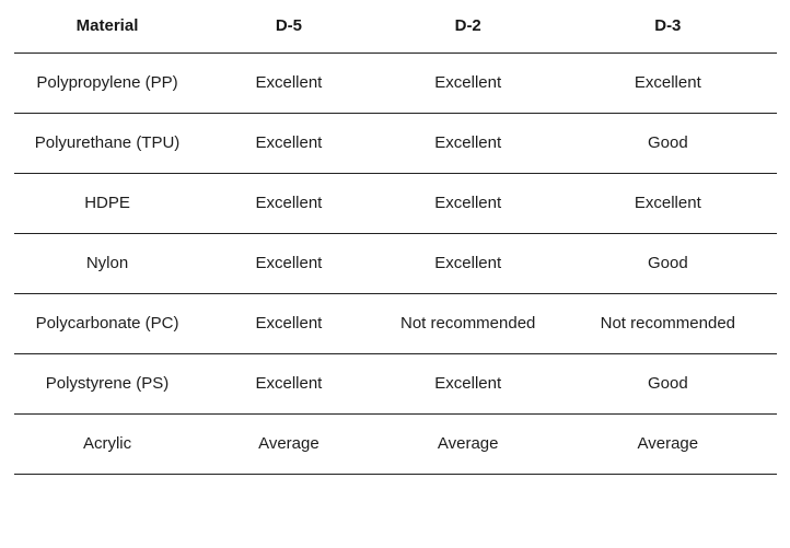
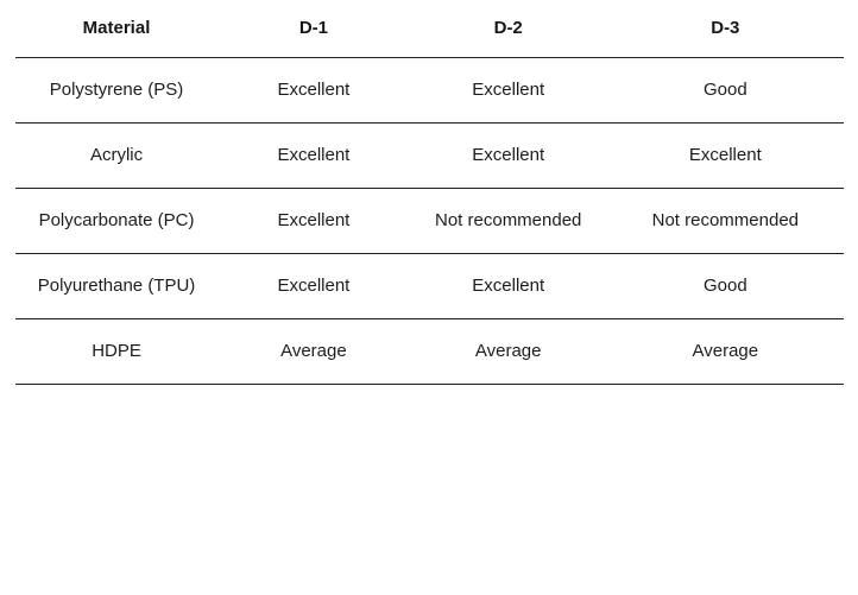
- Material	D-5	D-2	D-3
+ Material	D-1	D-2	D-3
- Polypropylene (PP)	Excellent	Excellent	Excellent
- Polyurethane (TPU)	Excellent	Excellent	Good
+ Polystyrene (PS)	Excellent	Excellent	Good
- HDPE	Excellent	Excellent	Excellent
+ Acrylic	Excellent	Excellent	Excellent
- Nylon	Excellent	Excellent	Good
  Polycarbonate (PC)	Excellent	Not recommended	Not recommended
- Polystyrene (PS)	Excellent	Excellent	Good
+ Polyurethane (TPU)	Excellent	Excellent	Good
- Acrylic	Average	Average	Average
+ HDPE	Average	Average	Average
